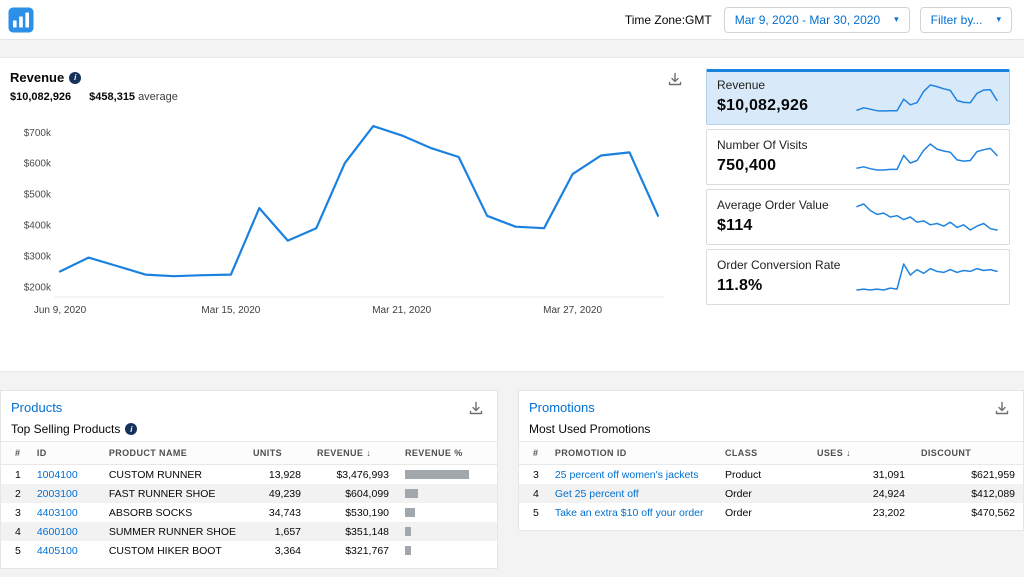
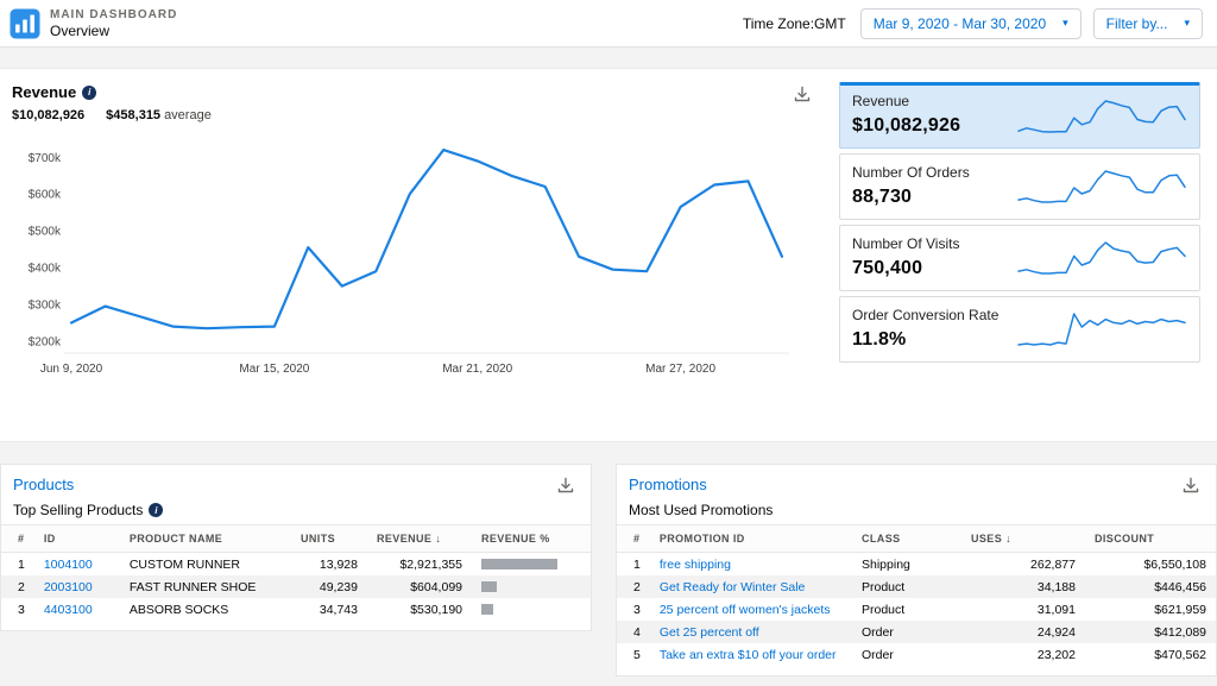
+ MAIN DASHBOARD
+ Overview
  Time Zone:GMT
  Mar 9, 2020 - Mar 30, 2020
  ▾
  Filter by...
  ▾
  Revenue
  i
  $10,082,926
  $458,315 average
  $200k
  $300k
  $400k
  $500k
  $600k
  $700k
  Jun 9, 2020
  Mar 15, 2020
  Mar 21, 2020
  Mar 27, 2020
  Revenue
  $10,082,926
+ Number Of Orders
+ 88,730
  Number Of Visits
  750,400
- Average Order Value
- $114
  Order Conversion Rate
  11.8%
  Products
  Top Selling Products
  i
  #	ID	PRODUCT NAME	UNITS	REVENUE ↓	REVENUE %
- 1	1004100	CUSTOM RUNNER	13,928	$3,476,993
+ 1	1004100	CUSTOM RUNNER	13,928	$2,921,355
  2	2003100	FAST RUNNER SHOE	49,239	$604,099
  3	4403100	ABSORB SOCKS	34,743	$530,190
- 4	4600100	SUMMER RUNNER SHOE	1,657	$351,148
- 5	4405100	CUSTOM HIKER BOOT	3,364	$321,767
  Promotions
  Most Used Promotions
  #	PROMOTION ID	CLASS	USES ↓	DISCOUNT
+ 1	free shipping	Shipping	262,877	$6,550,108
+ 2	Get Ready for Winter Sale	Product	34,188	$446,456
  3	25 percent off women's jackets	Product	31,091	$621,959
  4	Get 25 percent off	Order	24,924	$412,089
  5	Take an extra $10 off your order	Order	23,202	$470,562
